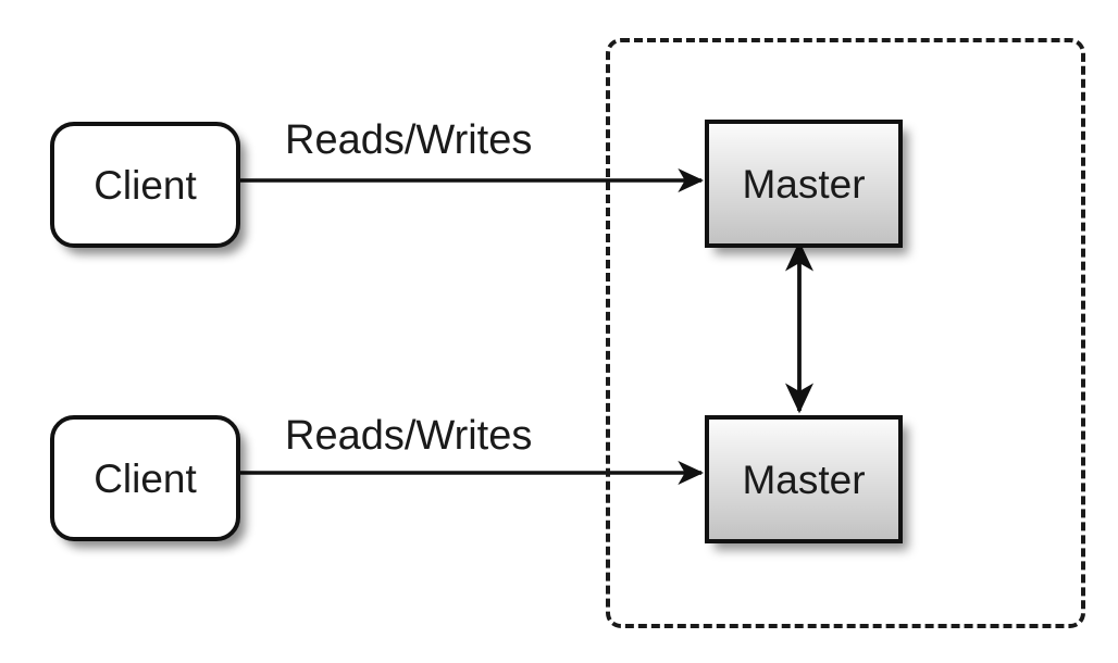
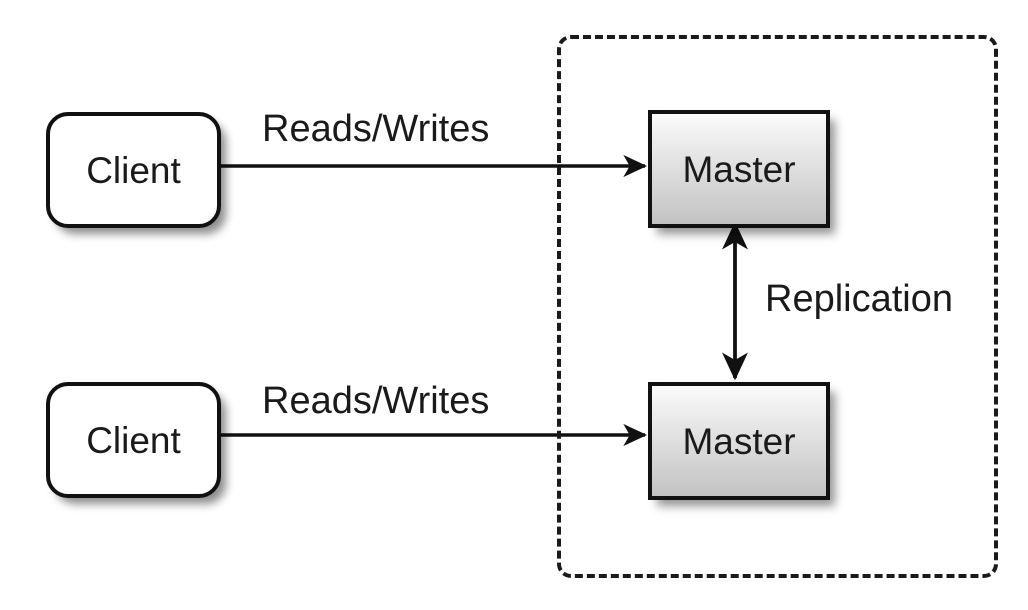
  Client
  Client
  Master
  Master
  Reads/Writes
  Reads/Writes
+ Replication
